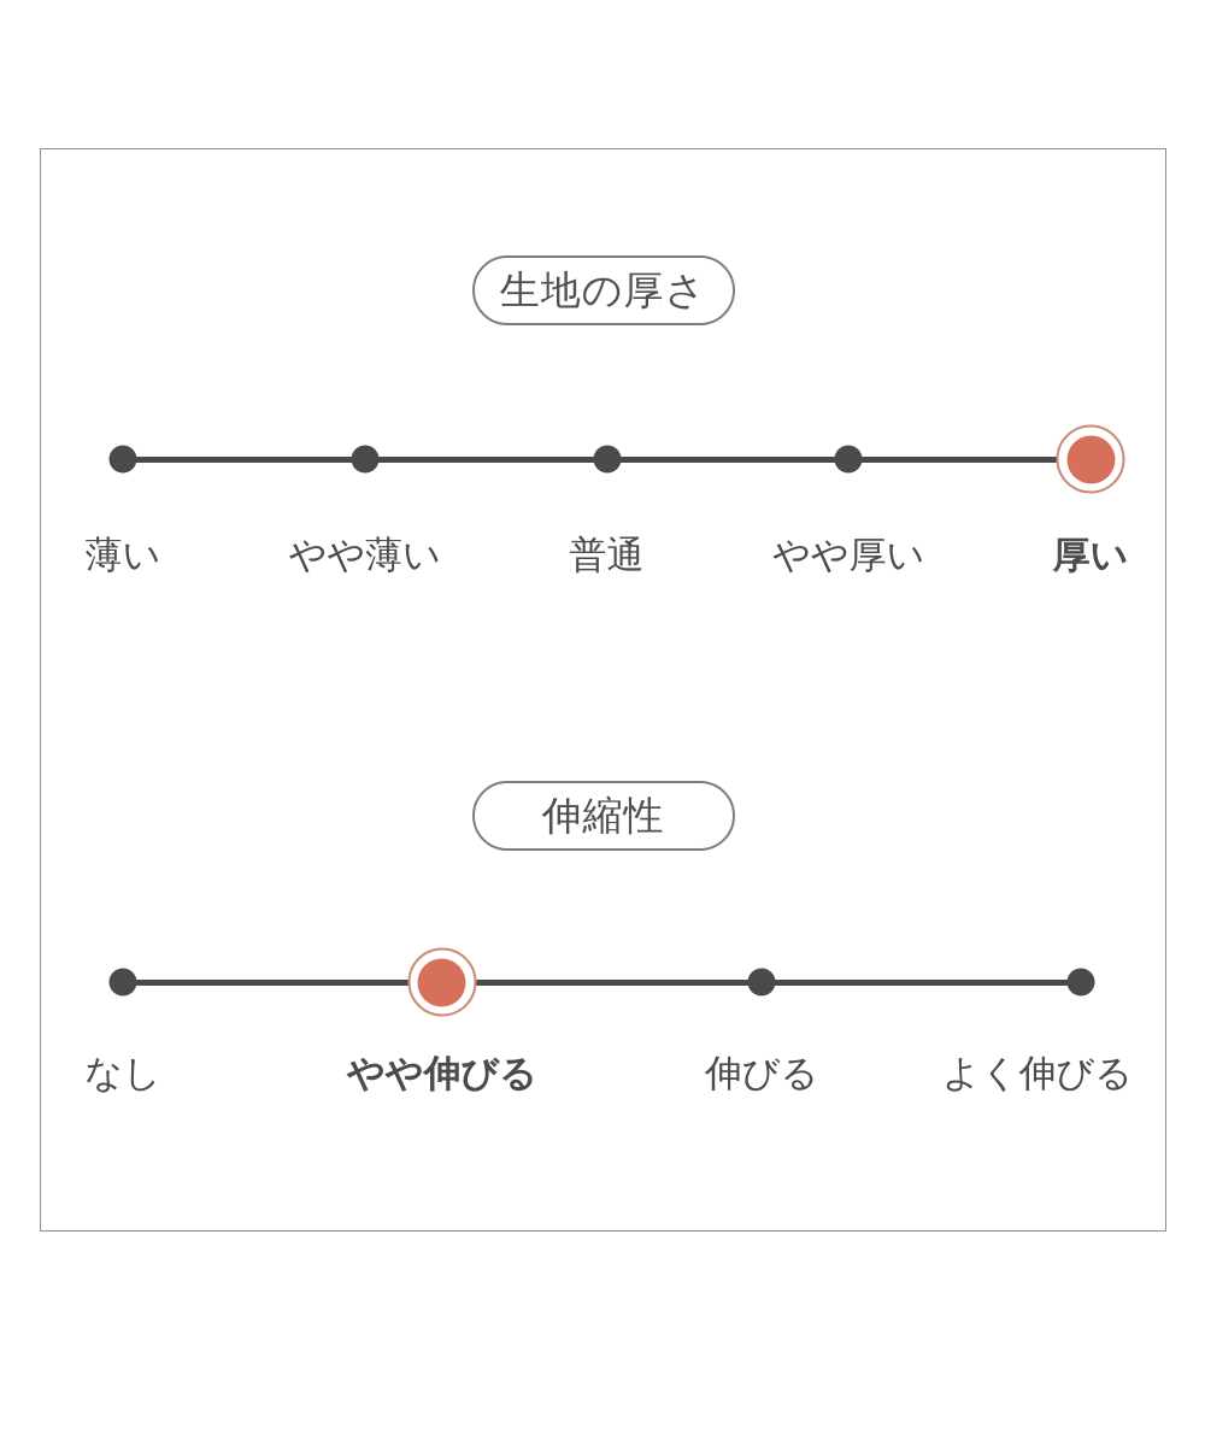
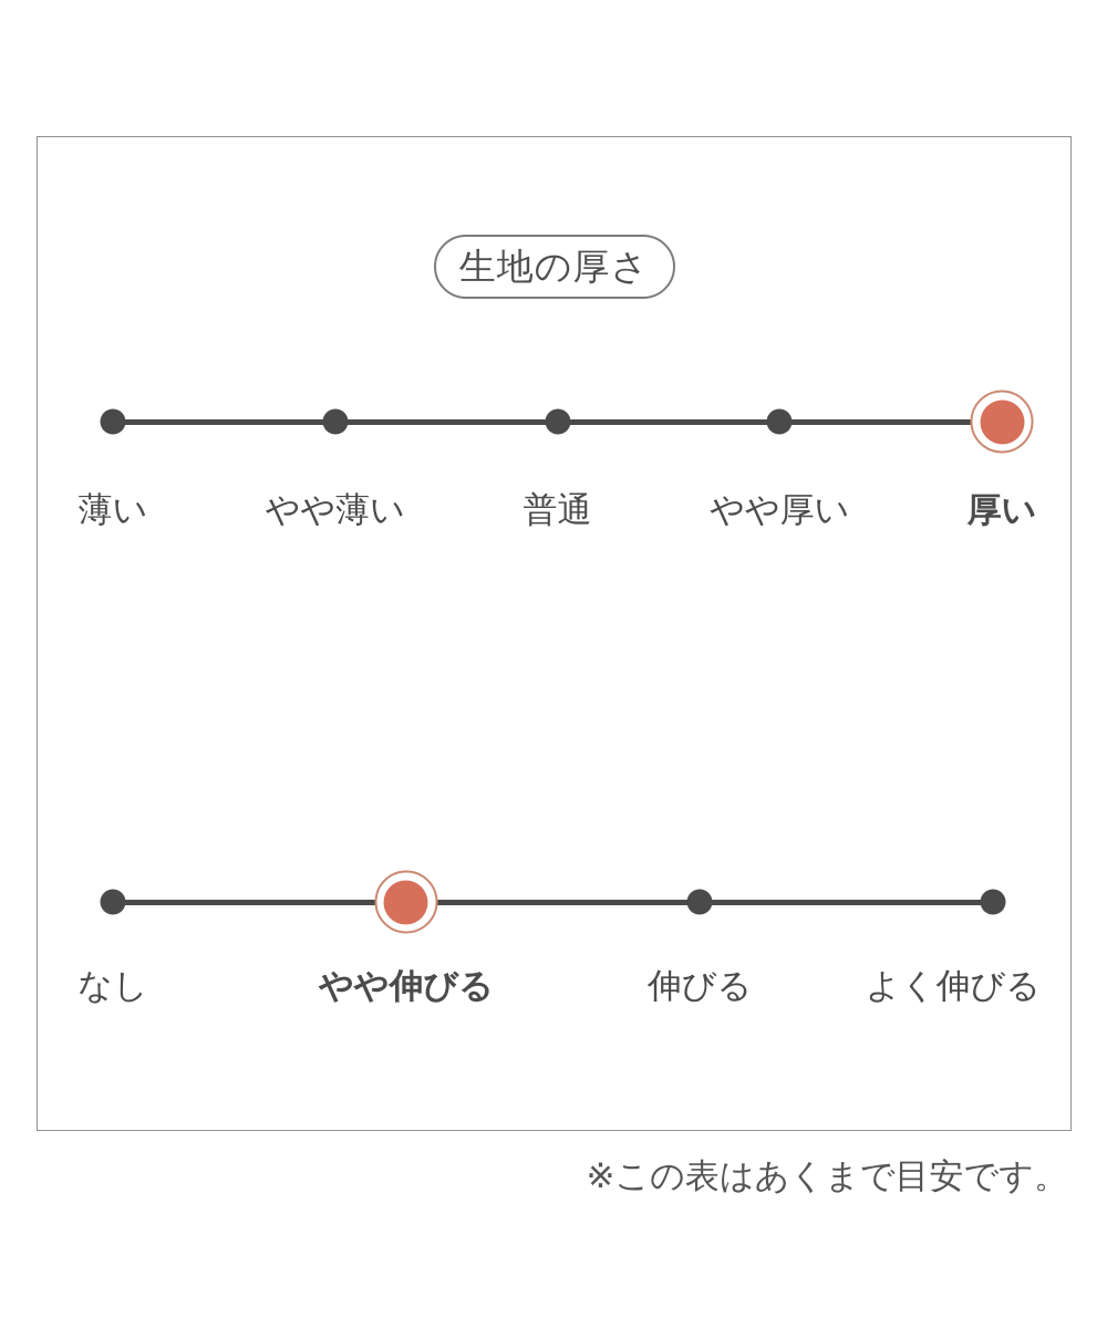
  生地の厚さ
  薄い
  やや薄い
  普通
  やや厚い
  厚い
- 伸縮性
  なし
  やや伸びる
  伸びる
  よく伸びる
+ ※この表はあくまで目安です。
